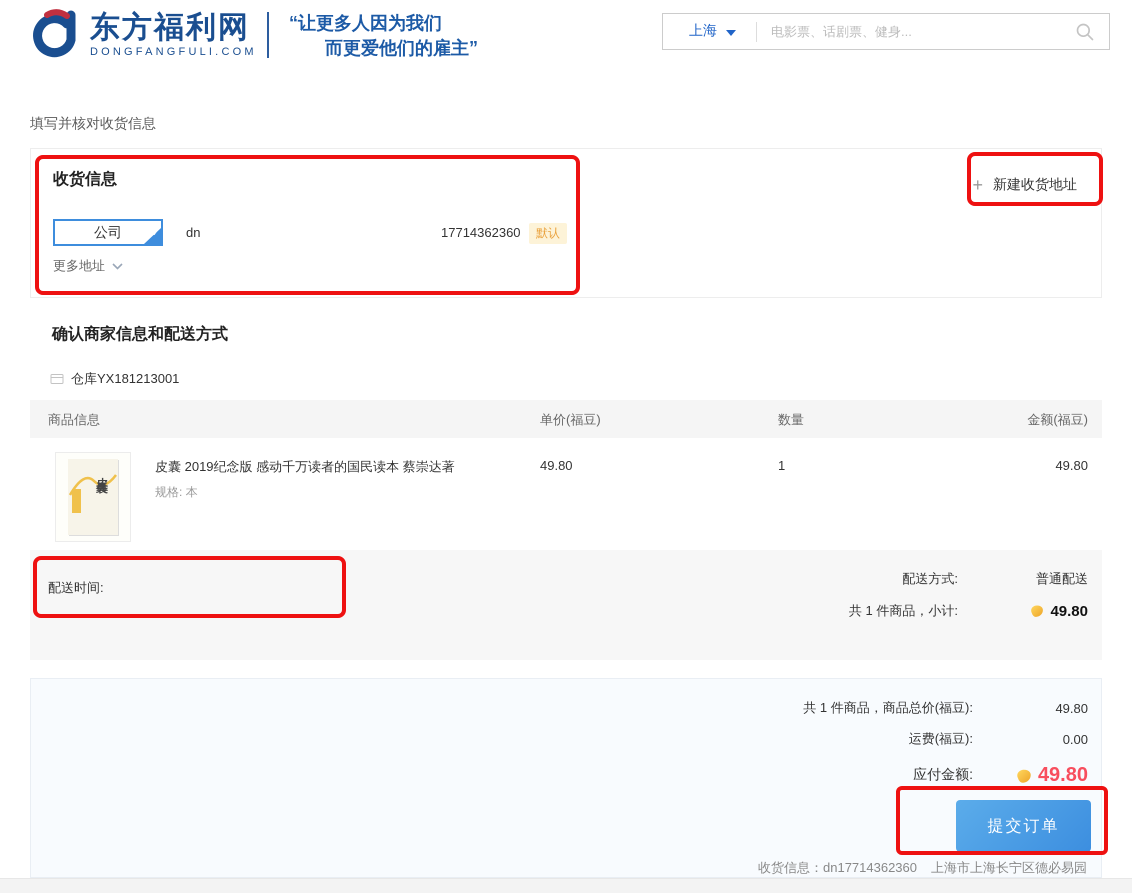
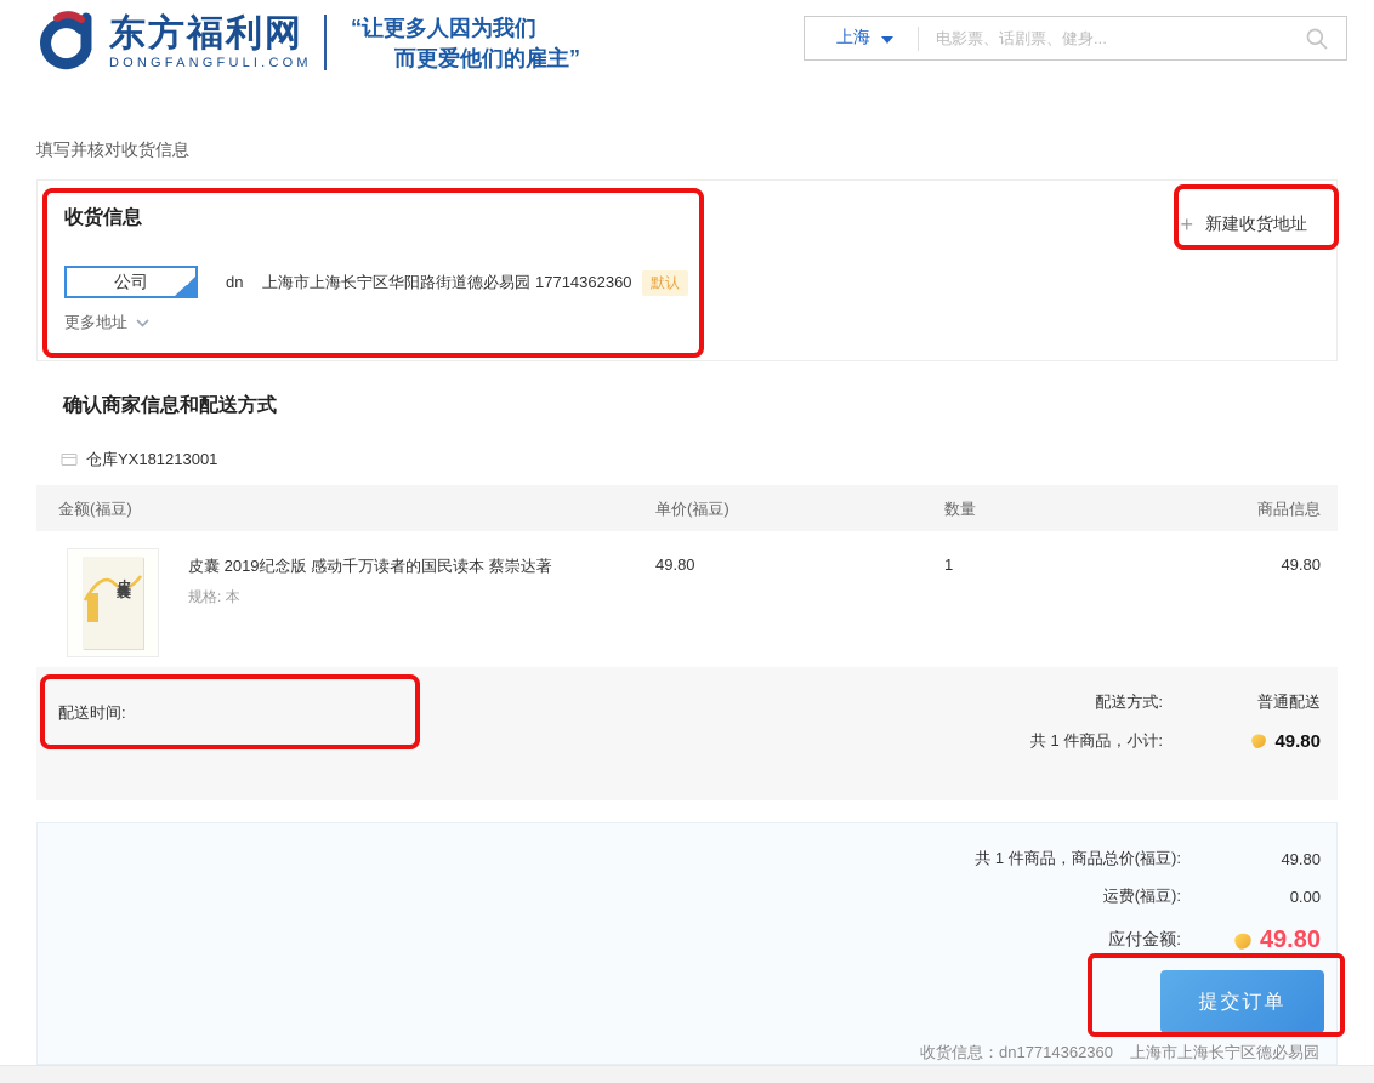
  东方福利网
  DONGFANGFULI.COM
  “让更多人因为我们
  而更爱他们的雇主”
  上海
  电影票、话剧票、健身...
  填写并核对收货信息
  收货信息
  公司
  ✓
  dn
+ 上海市上海长宁区华阳路街道德必易园
  17714362360
  默认
  更多地址
  +
  新建收货地址
  确认商家信息和配送方式
  仓库YX181213001
- 商品信息
+ 金额(福豆)
  单价(福豆)
  数量
- 金额(福豆)
+ 商品信息
  皮囊 2019纪念版 感动千万读者的国民读本 蔡崇达著
  规格: 本
  49.80
  1
  49.80
  配送时间:
  配送方式:
  普通配送
  共 1 件商品，小计:
  49.80
  共 1 件商品，商品总价(福豆):
  49.80
  运费(福豆):
  0.00
  应付金额:
  49.80
  提交订单
  收货信息：dn17714362360 上海市上海长宁区德必易园
